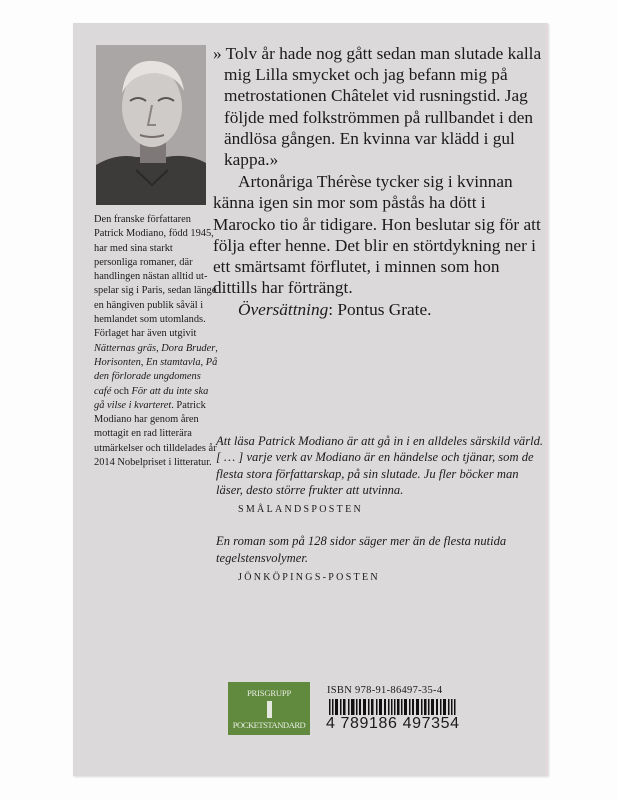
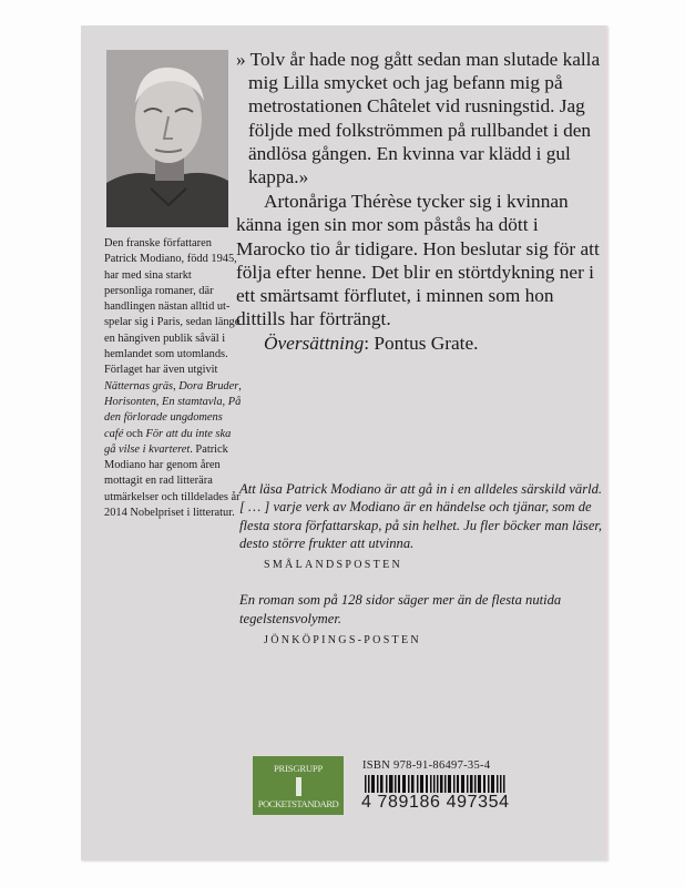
  Den franske författa­ren Patrick Modiano, född 1945, har med sina starkt personliga romaner, där hand­lingen nästan alltid ut­pelar sig i Paris, sedan länge en hängiven publik såväl i hemlan­det som utomlands. Förlaget har även utgi­vit Nätternas gräs, Dora Bruder, Horisonten, En stamtavla, På den förlorade ungdomens café och För att du inte ska gå vilse i kvarteret. Patrick Modiano har genom åren mottagit en rad litterära utmärkelser och tilldelades år 2014 Nobelpriset i litteratur.
  » Tolv år hade nog gått sedan man slutade kalla mig Lilla smycket och jag befann mig på metrostationen Châtelet vid rusningstid. Jag följde med folkströmmen på rullbandet i den ändlösa gången. En kvinna var klädd i gul kappa.»
  Artonåriga Thérèse tycker sig i kvinnan känna igen sin mor som påstås ha dött i Marocko tio år tidigare. Hon beslutar sig för att följa efter henne. Det blir en stört­dykning ner i ett smärtsamt för­flutet, i minnen som hon dittills har förträngt.
  Översättning: Pontus Grate.
- Att läsa Patrick Modiano är att gå in i en alldeles särskild värld. [ … ] varje verk av Modiano är en händelse och tjänar, som de flesta stora författar­skap, på sin slutade. Ju fler böcker man läser, desto större frukter att utvinna.
+ Att läsa Patrick Modiano är att gå in i en alldeles särskild värld. [ … ] varje verk av Modiano är en händelse och tjänar, som de flesta stora författar­skap, på sin helhet. Ju fler böcker man läser, desto större frukter att utvinna.
  SMÅLANDSPOSTEN
  En roman som på 128 sidor säger mer än de flesta nutida tegelstensvolymer.
  JÖNKÖPINGS-POSTEN
  PRISGRUPP
  POCKETSTANDARD
  ISBN 978-91-86497-35-4
  4 789186 497354
